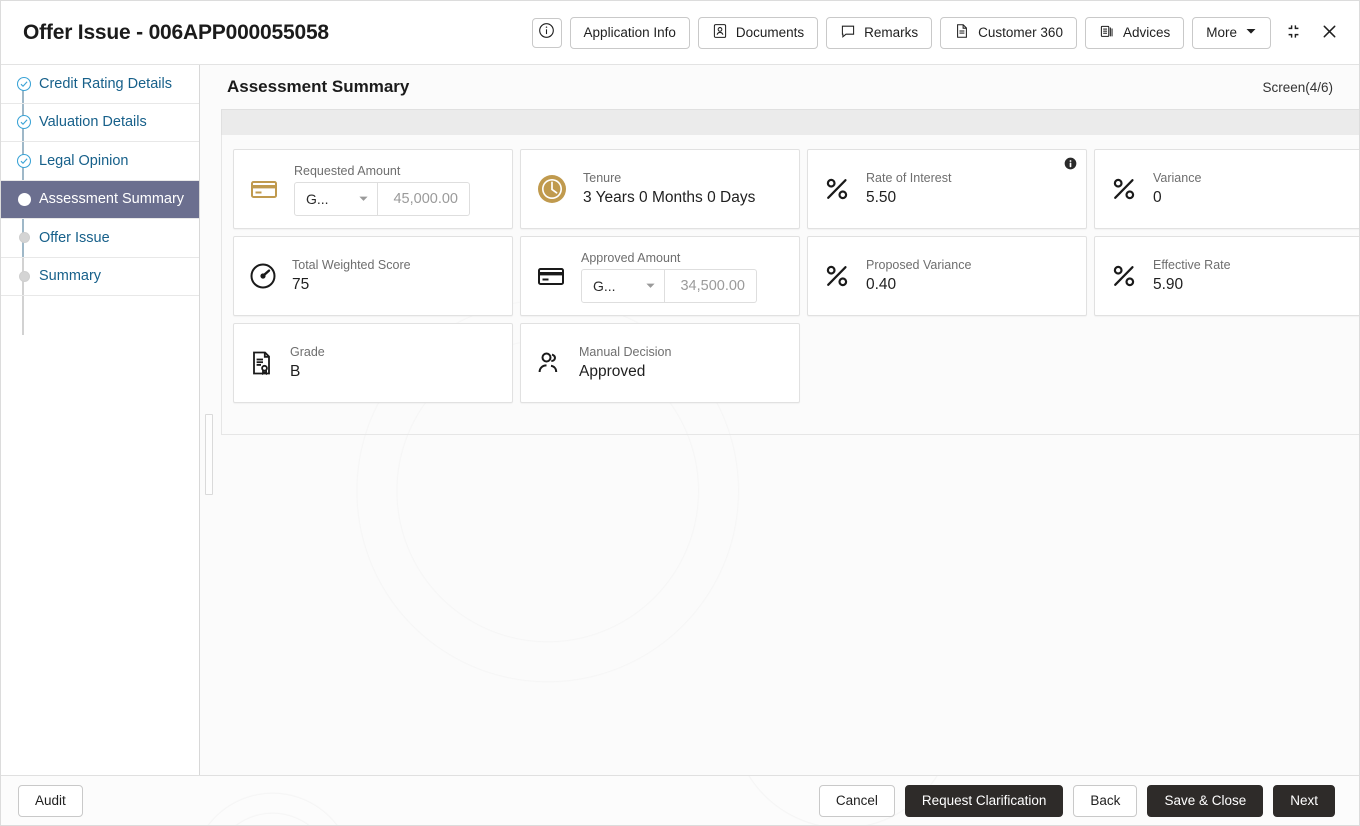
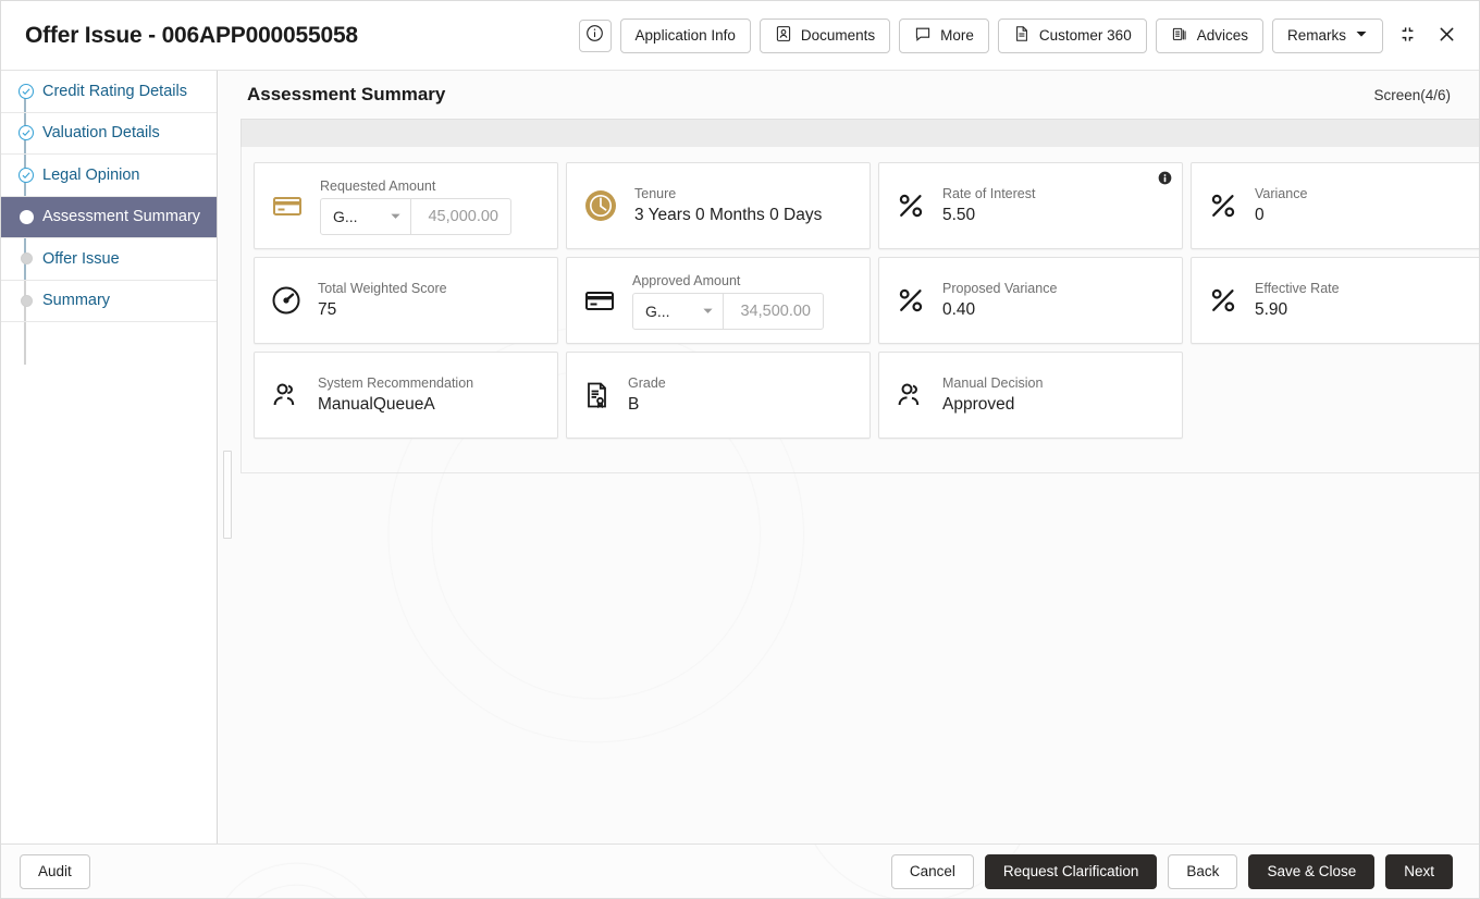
  Offer Issue - 006APP000055058
  Application Info
  Documents
- Remarks
+ More
  Customer 360
  Advices
- More
+ Remarks
  Credit Rating Details
  Valuation Details
  Legal Opinion
  Assessment Summary
  Offer Issue
  Summary
  Assessment Summary
  Screen(4/6)
  Requested Amount
  G...
  45,000.00
  Tenure
  3 Years 0 Months 0 Days
  Rate of Interest
  5.50
  Variance
  0
  Total Weighted Score
  75
  Approved Amount
  G...
  34,500.00
  Proposed Variance
  0.40
  Effective Rate
  5.90
+ System Recommendation
+ ManualQueueA
  Grade
  B
  Manual Decision
  Approved
  Audit
  Cancel
  Request Clarification
  Back
  Save & Close
  Next
